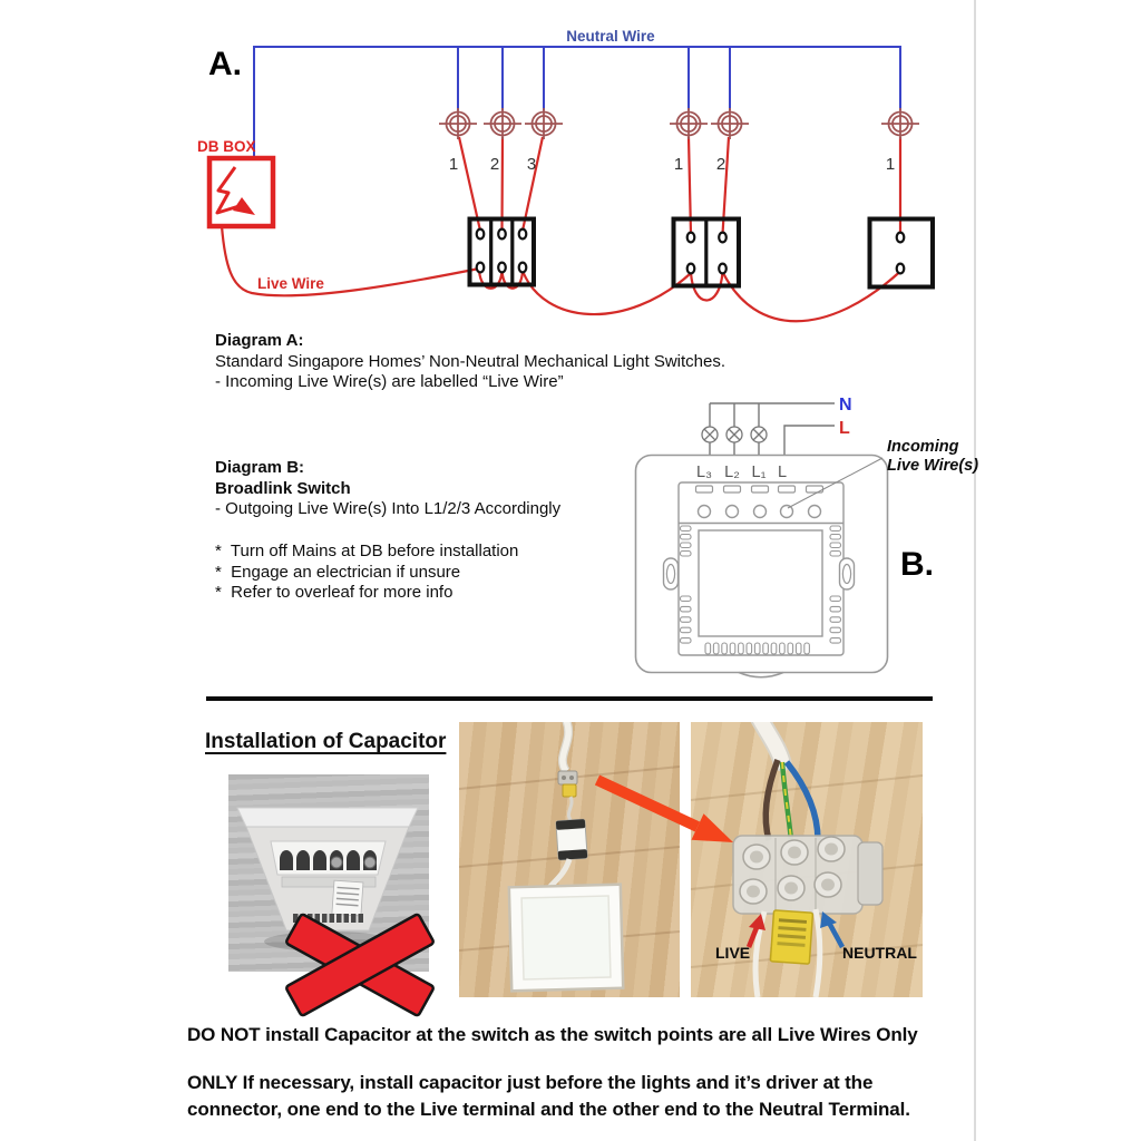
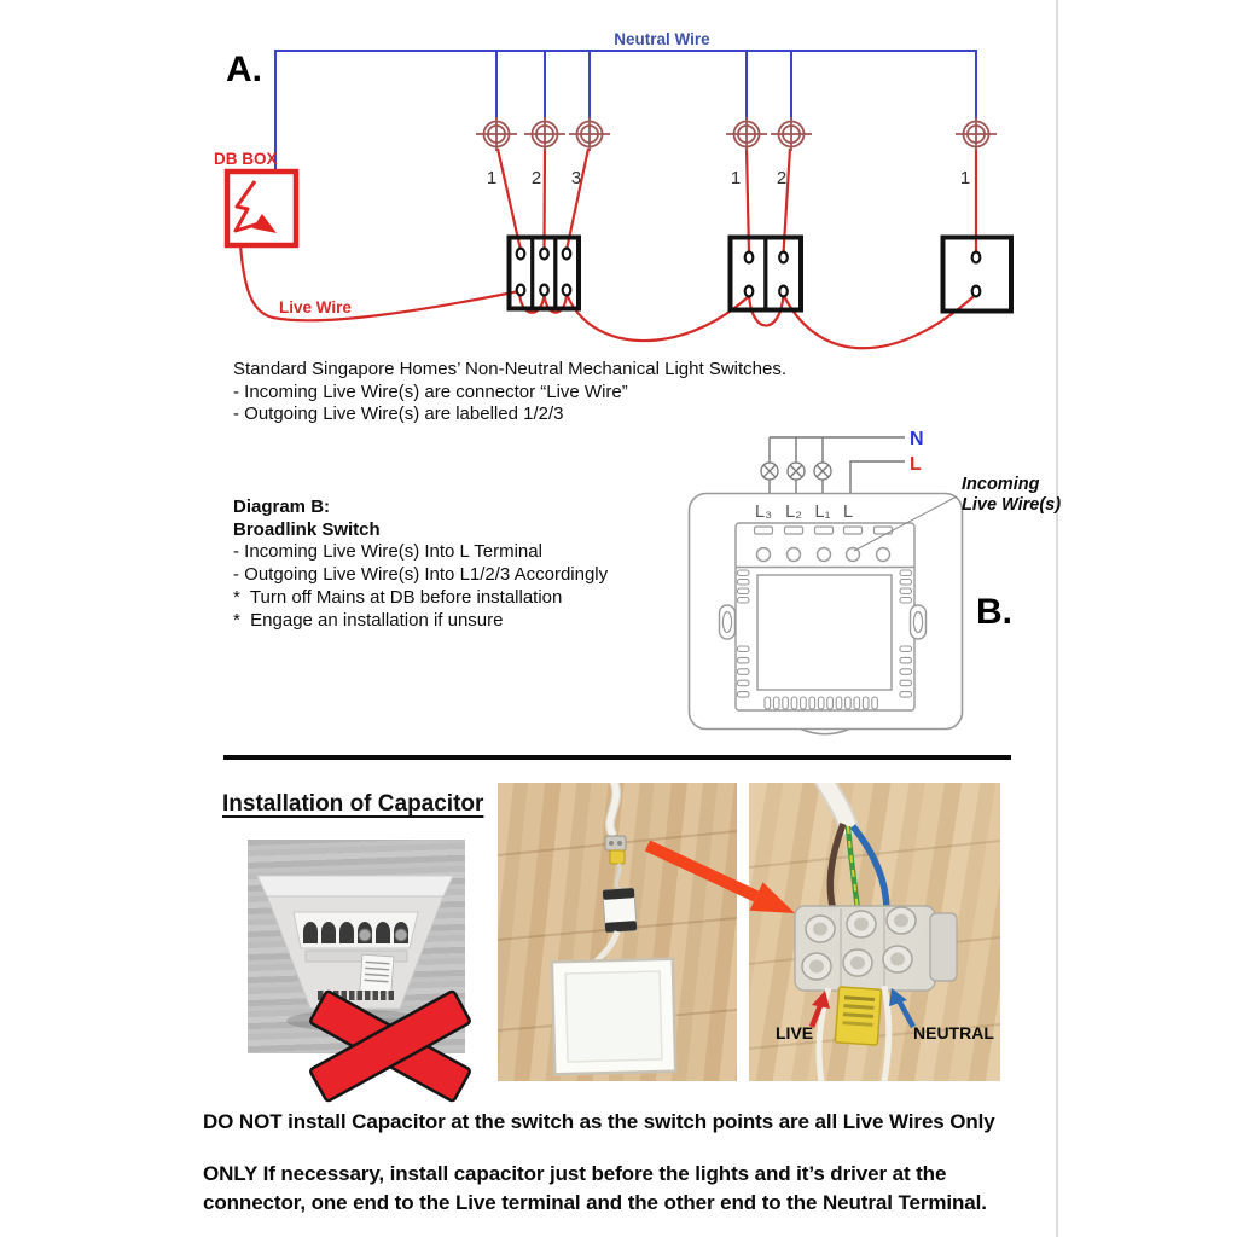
  A.
  Neutral Wire
  DB BOX
  Live Wire
  1
  2
  3
  1
  2
  1
- Diagram A:
  Standard Singapore Homes’ Non-Neutral Mechanical Light Switches.
- - Incoming Live Wire(s) are labelled “Live Wire”
+ - Incoming Live Wire(s) are connector “Live Wire”
+ - Outgoing Live Wire(s) are labelled 1/2/3
  Diagram B:
  Broadlink Switch
+ - Incoming Live Wire(s) Into L Terminal
  - Outgoing Live Wire(s) Into L1/2/3 Accordingly
  * Turn off Mains at DB before installation
- * Engage an electrician if unsure
+ * Engage an installation if unsure
- * Refer to overleaf for more info
  N
  L
  L₃
  L₂
  L₁
  L
  Incoming
  Live Wire(s)
  B.
  Installation of Capacitor
  LIVE
  NEUTRAL
  DO NOT install Capacitor at the switch as the switch points are all Live Wires Only
  ONLY If necessary, install capacitor just before the lights and it’s driver at the
  connector, one end to the Live terminal and the other end to the Neutral Terminal.
